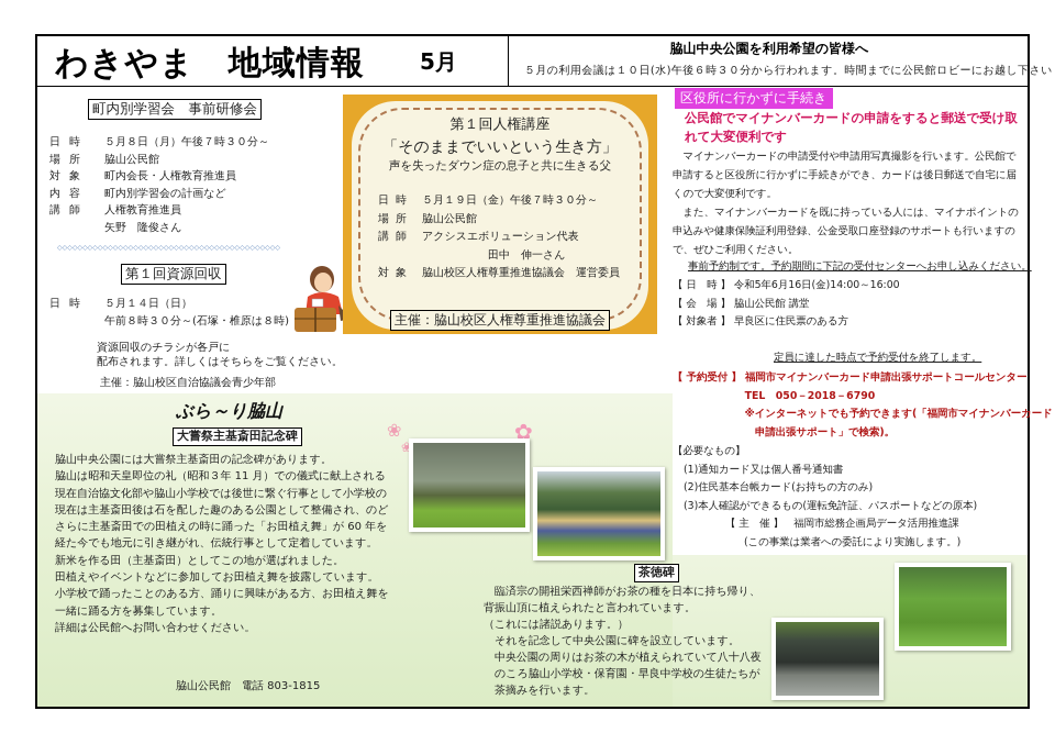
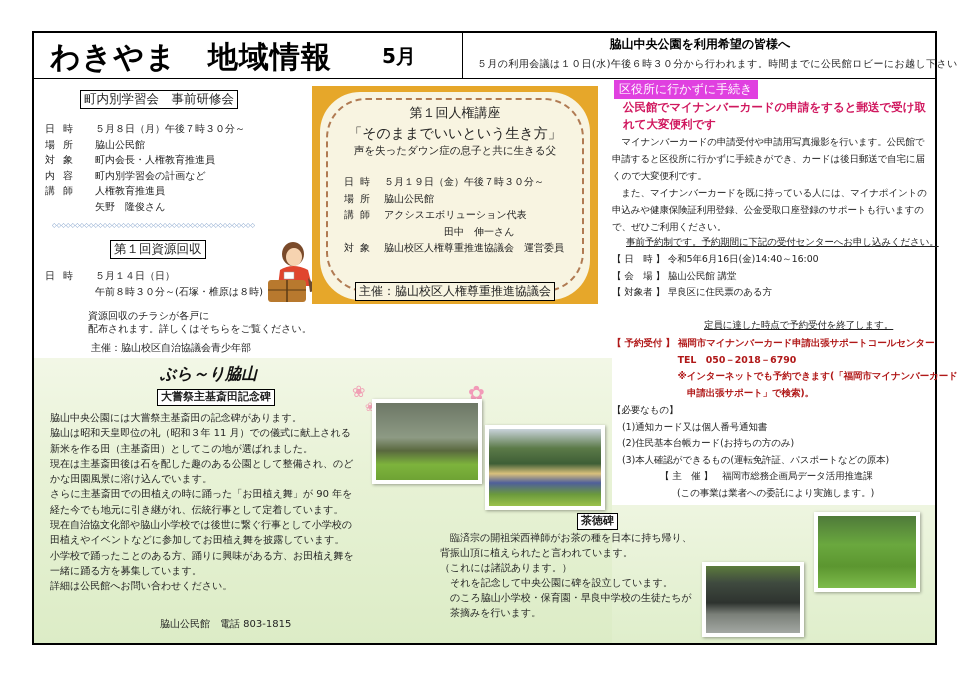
  わきやま 地域情報
  5月
  脇山中央公園を利用希望の皆様へ
  ５月の利用会議は１０日(水)午後６時３０分から行われます。時間までに公民館ロビーにお越し下さい
  町内別学習会 事前研修会
  日時
  ５月８日（月）午後７時３０分～
  場所
  脇山公民館
  対象
  町内会長・人権教育推進員
  内容
  町内別学習会の計画など
  講師
  人権教育推進員
  矢野 隆俊さん
  第１回資源回収
  日時
  ５月１４日（日）
  午前８時３０分～(石塚・椎原は８時)
  資源回収のチラシが各戸に
  配布されます。詳しくはそちらをご覧ください。
  主催：脇山校区自治協議会青少年部
  第１回人権講座
  「そのままでいいという生き方」
  声を失ったダウン症の息子と共に生きる父
  日時
  ５月１９日（金）午後７時３０分～
  場所
  脇山公民館
  講師
  アクシスエボリューション代表
  田中 伸一さん
  対象
  脇山校区人権尊重推進協議会 運営委員
  主催：脇山校区人権尊重推進協議会
  区役所に行かずに手続き
  公民館でマイナンバーカードの申請をすると郵送で受け取れて大変便利です
  マイナンバーカードの申請受付や申請用写真撮影を行います。公民館で申請すると区役所に行かずに手続きができ、カードは後日郵送で自宅に届くので大変便利です。
  また、マイナンバーカードを既に持っている人には、マイナポイントの申込みや健康保険証利用登録、公金受取口座登録のサポートも行いますので、ぜひご利用ください。
  事前予約制です。予約期間に下記の受付センターへお申し込みください。
- 【 日 時 】 令和5年6月16日(金)14:00～16:00
+ 【 日 時 】 令和5年6月16日(金)14:40～16:00
  【 会 場 】 脇山公民館 講堂
  【 対象者 】 早良区に住民票のある方
  定員に達した時点で予約受付を終了します。
  【 予約受付 】 福岡市マイナンバーカード申請出張サポートコールセンター
  TEL 050－2018－6790
  ※インターネットでも予約できます(「福岡市マイナンバーカード
  申請出張サポート」で検索)。
  【必要なもの】
  (1)通知カード又は個人番号通知書
  (2)住民基本台帳カード(お持ちの方のみ)
  (3)本人確認ができるもの(運転免許証、パスポートなどの原本)
  【 主 催 】 福岡市総務企画局データ活用推進課
  (この事業は業者への委託により実施します。)
  ❀
  ❀
  ✿
  ぶら～り脇山
  大嘗祭主基斎田記念碑
  脇山中央公園には大嘗祭主基斎田の記念碑があります。
  脇山は昭和天皇即位の礼（昭和３年 11 月）での儀式に献上される
- 現在自治協文化部や脇山小学校では後世に繋ぐ行事として小学校の
+ 新米を作る田（主基斎田）としてこの地が選ばれました。
  現在は主基斎田後は石を配した趣のある公園として整備され、のど
+ かな田園風景に溶け込んでいます。
- さらに主基斎田での田植えの時に踊った「お田植え舞」が 60 年を
+ さらに主基斎田での田植えの時に踊った「お田植え舞」が 90 年を
  経た今でも地元に引き継がれ、伝統行事として定着しています。
- 新米を作る田（主基斎田）としてこの地が選ばれました。
+ 現在自治協文化部や脇山小学校では後世に繋ぐ行事として小学校の
  田植えやイベントなどに参加してお田植え舞を披露しています。
  小学校で踊ったことのある方、踊りに興味がある方、お田植え舞を
  一緒に踊る方を募集しています。
  詳細は公民館へお問い合わせください。
  脇山公民館 電話 803-1815
  茶徳碑
  臨済宗の開祖栄西禅師がお茶の種を日本に持ち帰り、
  背振山頂に植えられたと言われています。
  （これには諸説あります。）
  それを記念して中央公園に碑を設立しています。
- 中央公園の周りはお茶の木が植えられていて八十八夜
  のころ脇山小学校・保育園・早良中学校の生徒たちが
  茶摘みを行います。
